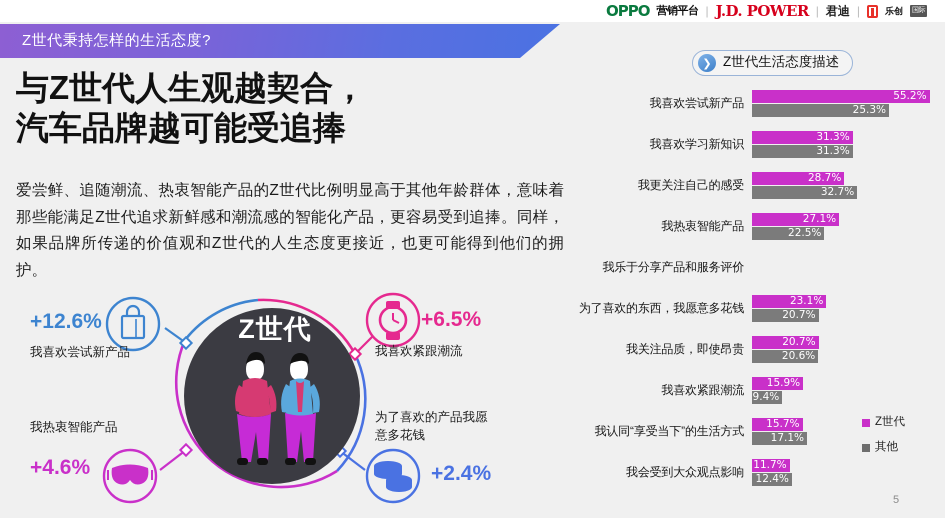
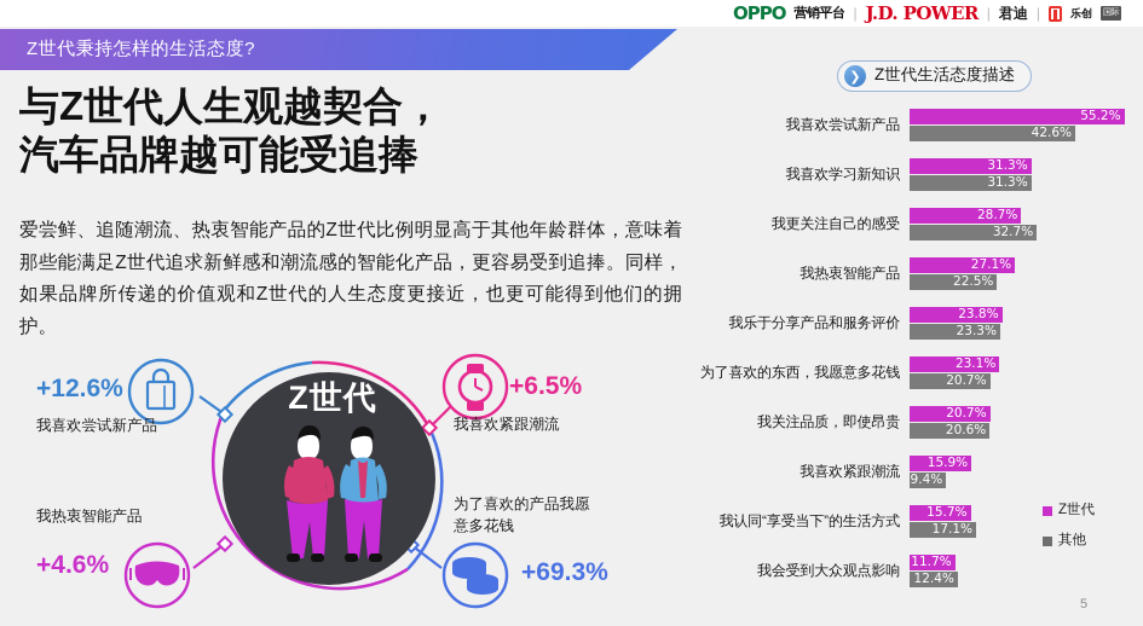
  OPPO
  营销平台
  |
  J.D. POWER
  |
  君迪
  |
  乐创
  Z世代秉持怎样的生活态度?
  与Z世代人生观越契合，
  汽车品牌越可能受追捧
  爱尝鲜、追随潮流、热衷智能产品的Z世代比例明显高于其他年龄群体，意味着那些能满足Z世代追求新鲜感和潮流感的智能化产品，更容易受到追捧。同样，如果品牌所传递的价值观和Z世代的人生态度更接近，也更可能得到他们的拥护。
  Z世代
  +12.6%
  我喜欢尝试新产品
  +6.5%
  我喜欢紧跟潮流
  我热衷智能产品
  +4.6%
  为了喜欢的产品我愿
  意多花钱
- +2.4%
+ +69.3%
  ❯
  Z世代生活态度描述
  我喜欢尝试新产品
  55.2%
- 25.3%
+ 42.6%
  我喜欢学习新知识
  31.3%
  31.3%
  我更关注自己的感受
  28.7%
  32.7%
  我热衷智能产品
  27.1%
  22.5%
  我乐于分享产品和服务评价
+ 23.8%
+ 23.3%
  为了喜欢的东西，我愿意多花钱
  23.1%
  20.7%
  我关注品质，即使昂贵
  20.7%
  20.6%
  我喜欢紧跟潮流
  15.9%
  9.4%
  我认同“享受当下”的生活方式
  15.7%
  17.1%
  我会受到大众观点影响
  11.7%
  12.4%
  Z世代
  其他
  5
